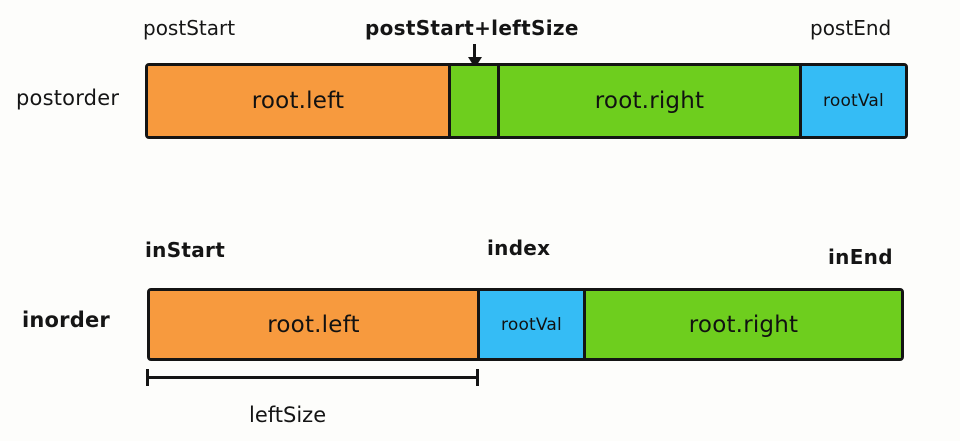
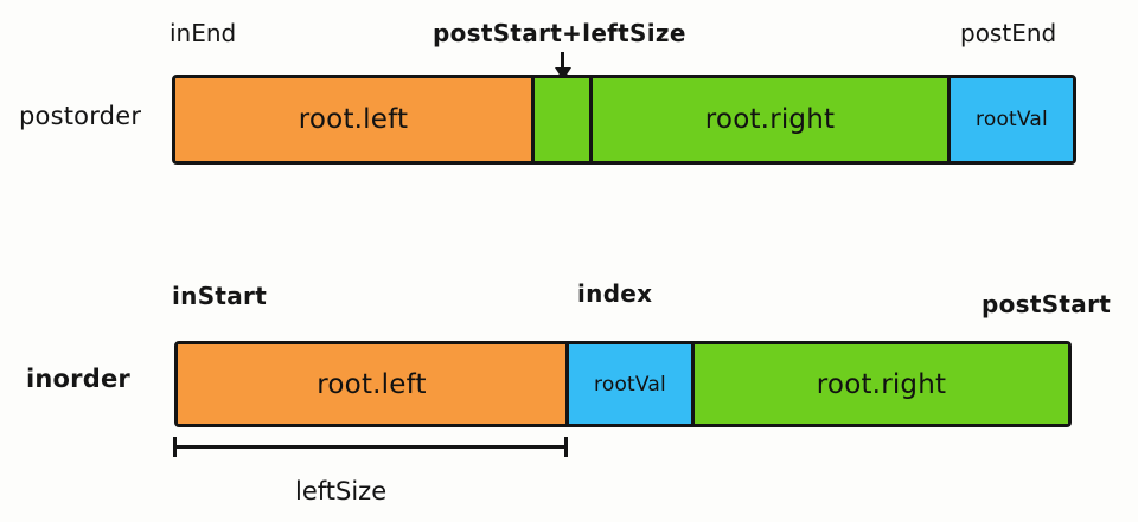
- postStart
+ inEnd
  postStart+leftSize
  postEnd
  postorder
  root.left
  root.right
  rootVal
  inStart
  index
- inEnd
+ postStart
  inorder
  root.left
  rootVal
  root.right
  leftSize
